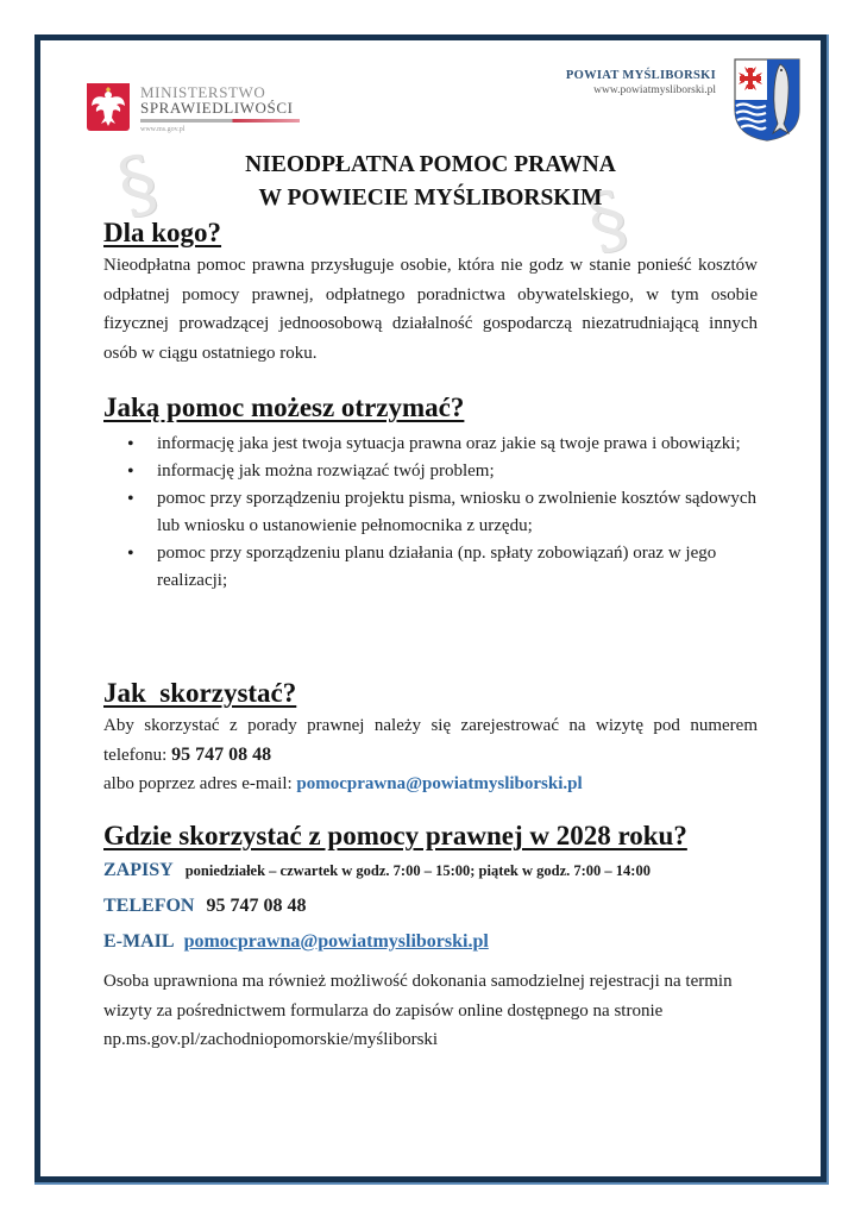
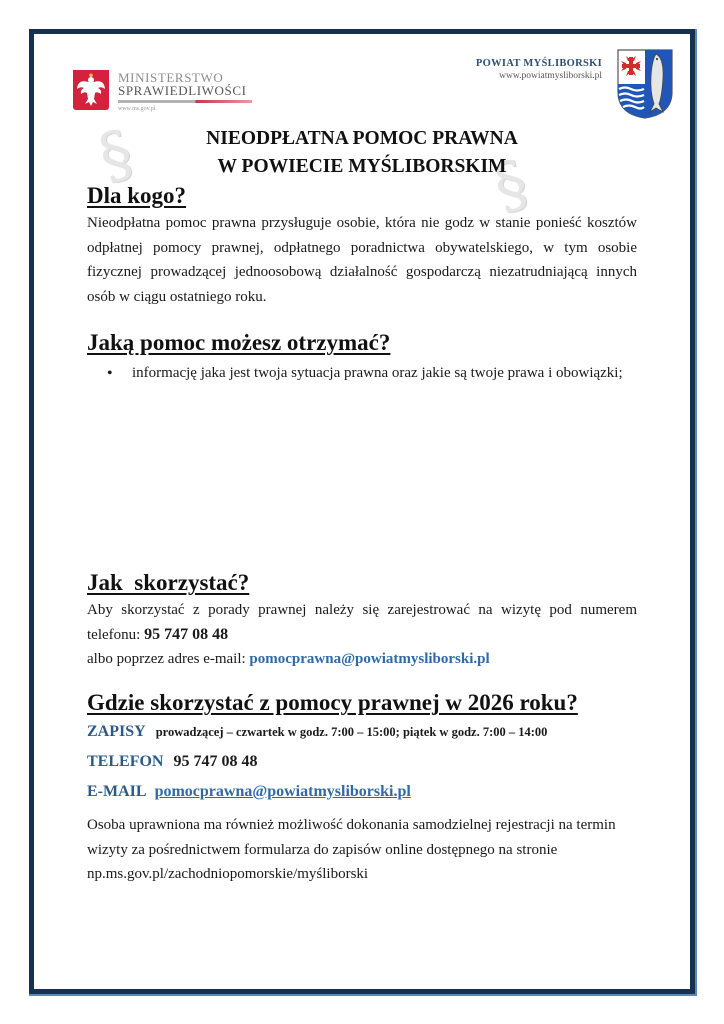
  MINISTERSTWO
  SPRAWIEDLIWOŚCI
  POWIAT MYŚLIBORSKI
  www.powiatmysliborski.pl
  NIEODPŁATNA POMOC PRAWNA
  W POWIECIE MYŚLIBORSKIM
  Dla kogo?
  Nieodpłatna pomoc prawna przysługuje osobie, która nie godz w stanie ponieść kosztów odpłatnej pomocy prawnej, odpłatnego poradnictwa obywatelskiego, w tym osobie fizycznej prowadzącej jednoosobową działalność gospodarczą niezatrudniającą innych osób w ciągu ostatniego roku.
  Jaką pomoc możesz otrzymać?
  informację jaka jest twoja sytuacja prawna oraz jakie są twoje prawa i obowiązki;
- informację jak można rozwiązać twój problem;
- pomoc przy sporządzeniu projektu pisma, wniosku o zwolnienie kosztów sądowych lub wniosku o ustanowienie pełnomocnika z urzędu;
- pomoc przy sporządzeniu planu działania (np. spłaty zobowiązań) oraz w jego realizacji;
  Jak skorzystać?
  Aby skorzystać z porady prawnej należy się zarejestrować na wizytę pod numerem telefonu: 95 747 08 48
  albo poprzez adres e-mail: pomocprawna@powiatmysliborski.pl
- Gdzie skorzystać z pomocy prawnej w 2028 roku?
+ Gdzie skorzystać z pomocy prawnej w 2026 roku?
- ZAPISY poniedziałek – czwartek w godz. 7:00 – 15:00; piątek w godz. 7:00 – 14:00
+ ZAPISY prowadzącej – czwartek w godz. 7:00 – 15:00; piątek w godz. 7:00 – 14:00
  TELEFON 95 747 08 48
  E-MAIL pomocprawna@powiatmysliborski.pl
  Osoba uprawniona ma również możliwość dokonania samodzielnej rejestracji na termin wizyty za pośrednictwem formularza do zapisów online dostępnego na stronie np.ms.gov.pl/zachodniopomorskie/myśliborski
